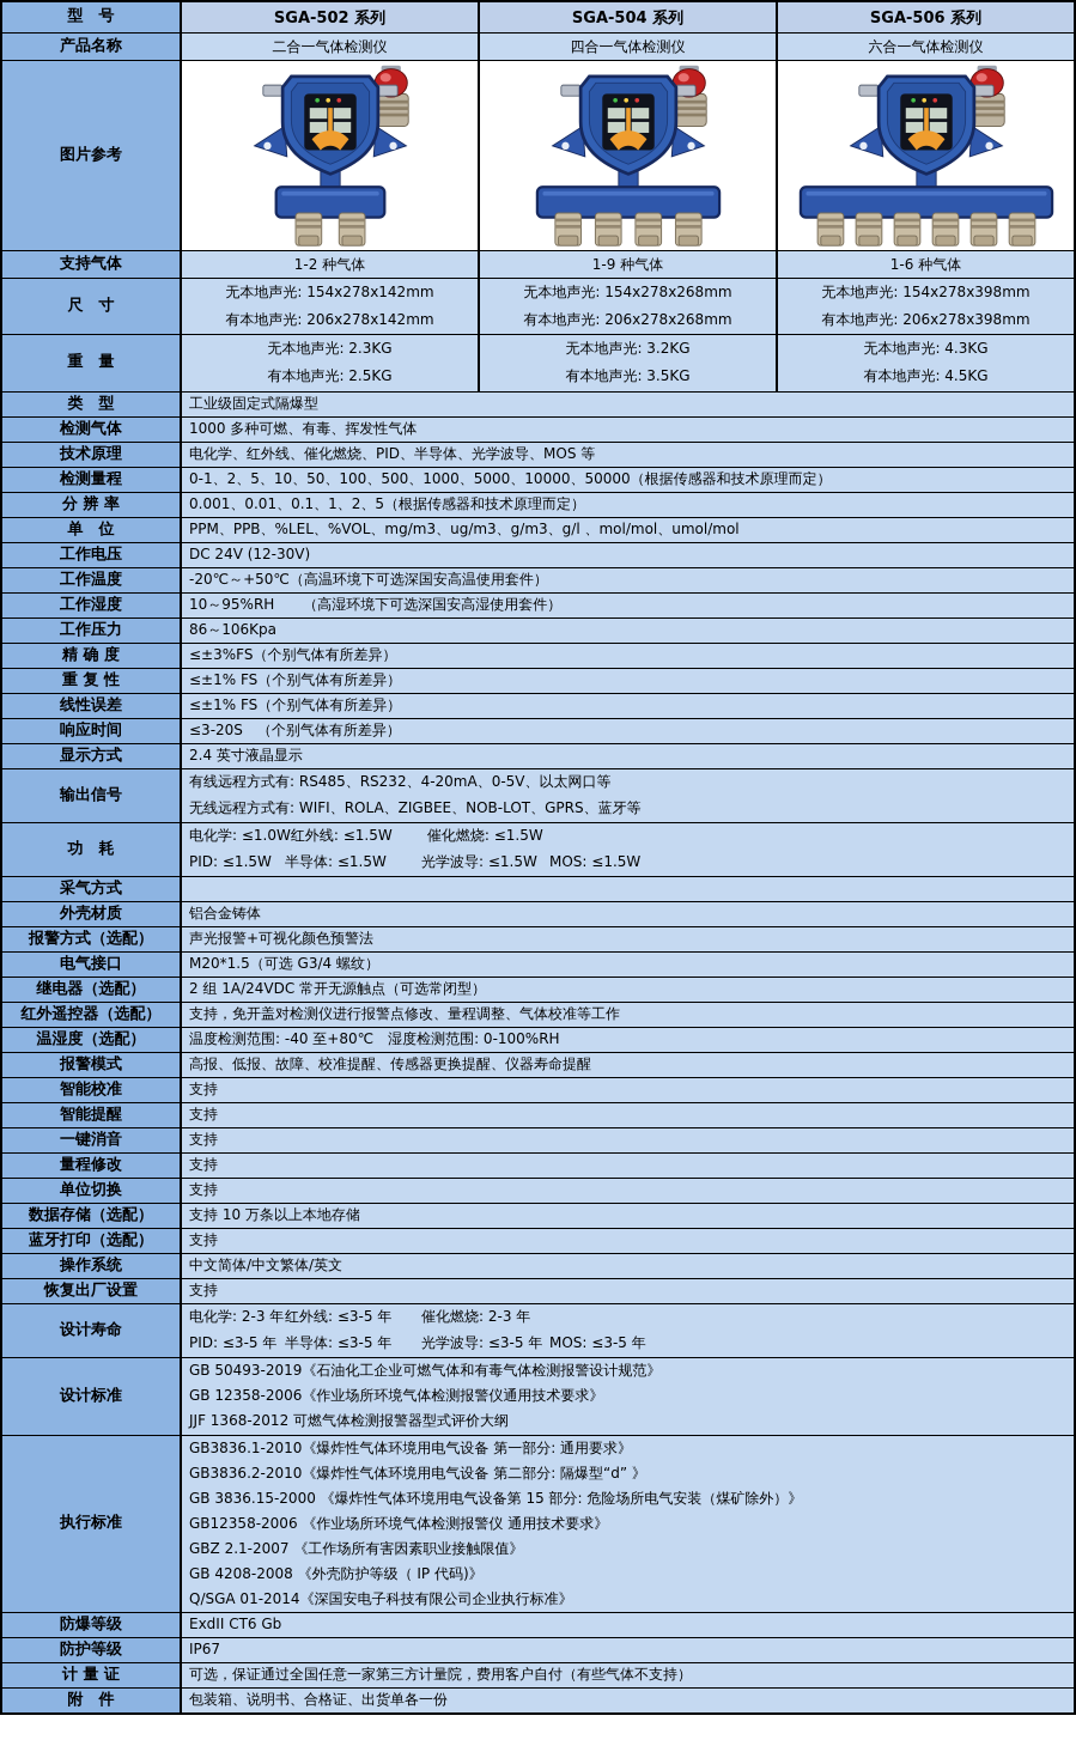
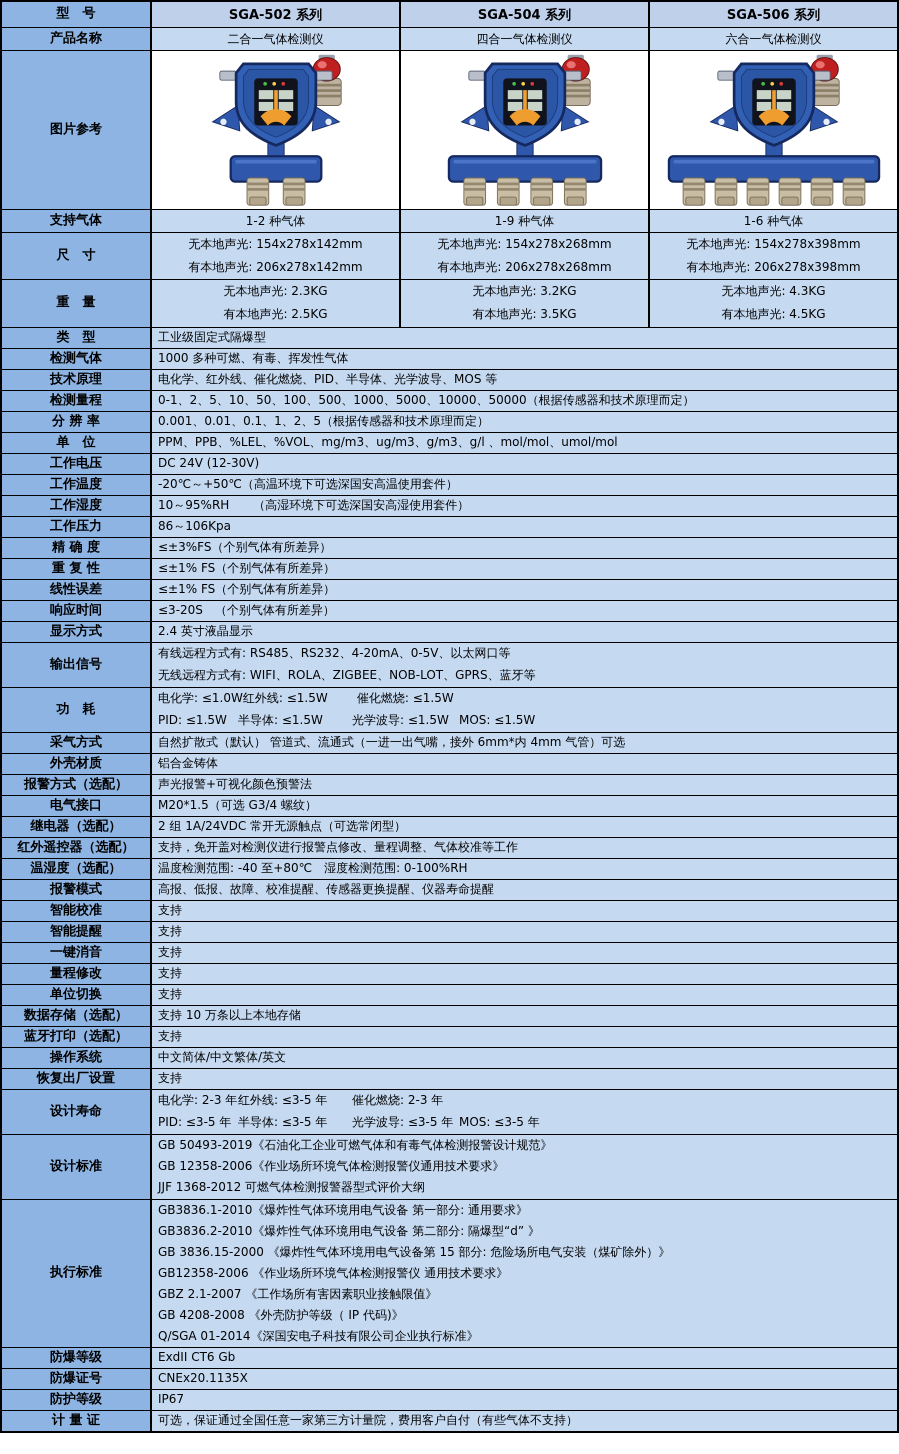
  型 号
  SGA-502 系列
  SGA-504 系列
  SGA-506 系列
  产品名称
  二合一气体检测仪
  四合一气体检测仪
  六合一气体检测仪
  图片参考
  支持气体
  1-2 种气体
  1-9 种气体
  1-6 种气体
  尺 寸
  无本地声光: 154x278x142mm
  有本地声光: 206x278x142mm
  无本地声光: 154x278x268mm
  有本地声光: 206x278x268mm
  无本地声光: 154x278x398mm
  有本地声光: 206x278x398mm
  重 量
  无本地声光: 2.3KG
  有本地声光: 2.5KG
  无本地声光: 3.2KG
  有本地声光: 3.5KG
  无本地声光: 4.3KG
  有本地声光: 4.5KG
  类 型
  工业级固定式隔爆型
  检测气体
  1000 多种可燃、有毒、挥发性气体
  技术原理
  电化学、红外线、催化燃烧、PID、半导体、光学波导、MOS 等
  检测量程
  0-1、2、5、10、50、100、500、1000、5000、10000、50000（根据传感器和技术原理而定）
  分 辨 率
  0.001、0.01、0.1、1、2、5（根据传感器和技术原理而定）
  单 位
  PPM、PPB、%LEL、%VOL、mg/m3、ug/m3、g/m3、g/l 、mol/mol、umol/mol
  工作电压
  DC 24V (12-30V)
  工作温度
  -20℃～+50℃（高温环境下可选深国安高温使用套件）
  工作湿度
  10～95%RH （高湿环境下可选深国安高湿使用套件）
  工作压力
  86～106Kpa
  精 确 度
  ≤±3%FS（个别气体有所差异）
  重 复 性
  ≤±1% FS（个别气体有所差异）
  线性误差
  ≤±1% FS（个别气体有所差异）
  响应时间
  ≤3-20S （个别气体有所差异）
  显示方式
  2.4 英寸液晶显示
  输出信号
  有线远程方式有: RS485、RS232、4-20mA、0-5V、以太网口等
  无线远程方式有: WIFI、ROLA、ZIGBEE、NOB-LOT、GPRS、蓝牙等
  功 耗
  电化学: ≤1.0W红外线: ≤1.5W 催化燃烧: ≤1.5W
  PID: ≤1.5W 半导体: ≤1.5W 光学波导: ≤1.5W MOS: ≤1.5W
  采气方式
+ 自然扩散式（默认） 管道式、流通式（一进一出气嘴，接外 6mm*内 4mm 气管）可选
  外壳材质
  铝合金铸体
  报警方式（选配）
  声光报警+可视化颜色预警法
  电气接口
  M20*1.5（可选 G3/4 螺纹）
  继电器（选配）
  2 组 1A/24VDC 常开无源触点（可选常闭型）
  红外遥控器（选配）
  支持，免开盖对检测仪进行报警点修改、量程调整、气体校准等工作
  温湿度（选配）
  温度检测范围: -40 至+80℃ 湿度检测范围: 0-100%RH
  报警模式
  高报、低报、故障、校准提醒、传感器更换提醒、仪器寿命提醒
  智能校准
  支持
  智能提醒
  支持
  一键消音
  支持
  量程修改
  支持
  单位切换
  支持
  数据存储（选配）
  支持 10 万条以上本地存储
  蓝牙打印（选配）
  支持
  操作系统
  中文简体/中文繁体/英文
  恢复出厂设置
  支持
  设计寿命
  电化学: 2-3 年红外线: ≤3-5 年 催化燃烧: 2-3 年
  PID: ≤3-5 年 半导体: ≤3-5 年 光学波导: ≤3-5 年 MOS: ≤3-5 年
  设计标准
  GB 50493-2019《石油化工企业可燃气体和有毒气体检测报警设计规范》
  GB 12358-2006《作业场所环境气体检测报警仪通用技术要求》
  JJF 1368-2012 可燃气体检测报警器型式评价大纲
  执行标准
  GB3836.1-2010《爆炸性气体环境用电气设备 第一部分: 通用要求》
  GB3836.2-2010《爆炸性气体环境用电气设备 第二部分: 隔爆型“d” 》
  GB 3836.15-2000 《爆炸性气体环境用电气设备第 15 部分: 危险场所电气安装（煤矿除外）》
  GB12358-2006 《作业场所环境气体检测报警仪 通用技术要求》
  GBZ 2.1-2007 《工作场所有害因素职业接触限值》
  GB 4208-2008 《外壳防护等级（ IP 代码)》
  Q/SGA 01-2014《深国安电子科技有限公司企业执行标准》
  防爆等级
  ExdII CT6 Gb
+ 防爆证号
+ CNEx20.1135X
  防护等级
  IP67
  计 量 证
  可选，保证通过全国任意一家第三方计量院，费用客户自付（有些气体不支持）
- 附 件
- 包装箱、说明书、合格证、出货单各一份
